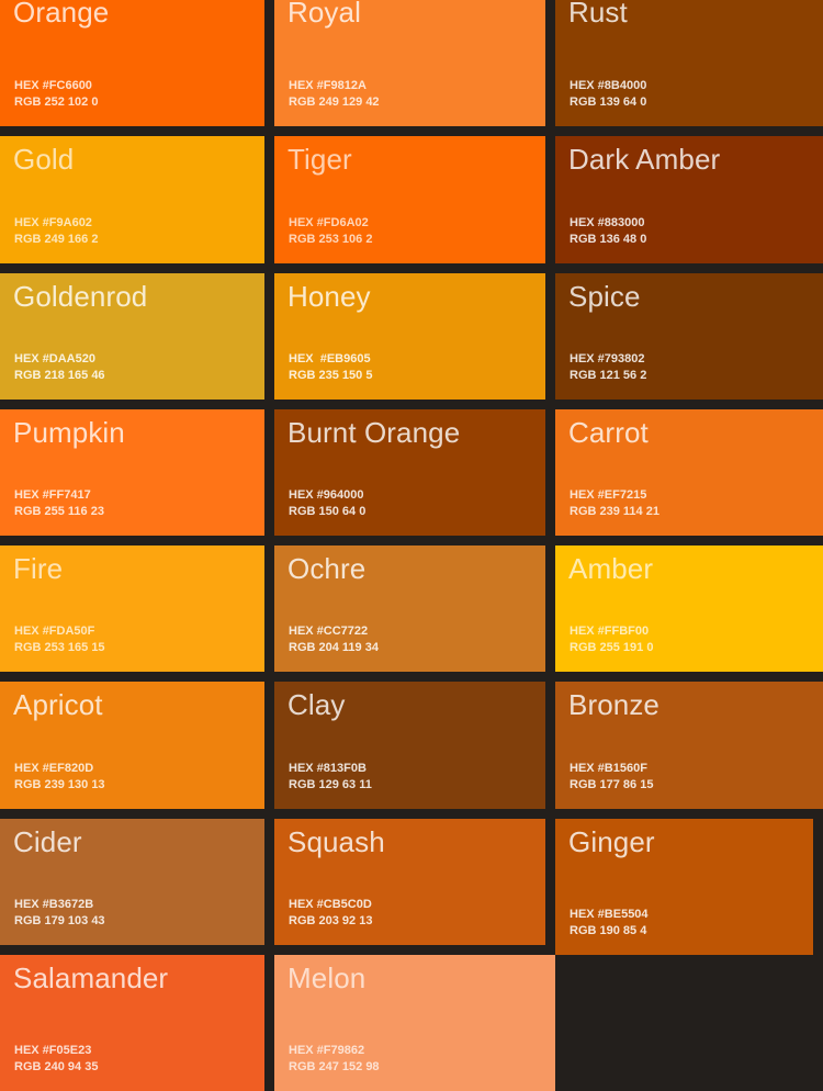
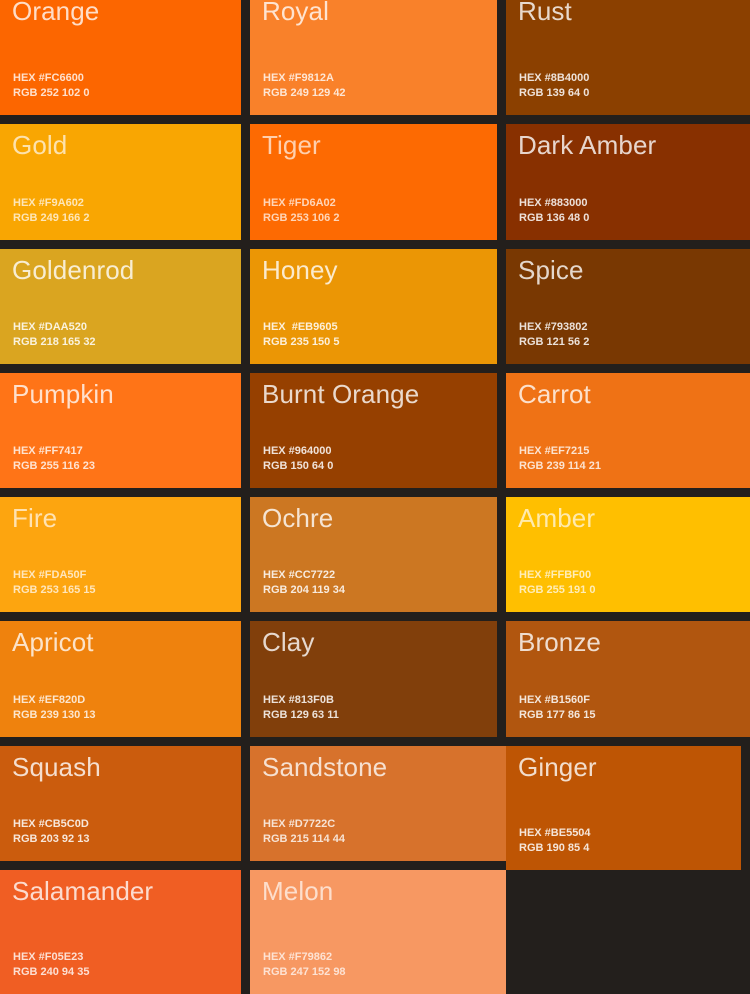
  Orange
  HEX #FC6600
  RGB 252 102 0
  Royal
  HEX #F9812A
  RGB 249 129 42
  Rust
  HEX #8B4000
  RGB 139 64 0
  Gold
  HEX #F9A602
  RGB 249 166 2
  Tiger
  HEX #FD6A02
  RGB 253 106 2
  Dark Amber
  HEX #883000
  RGB 136 48 0
  Goldenrod
  HEX #DAA520
- RGB 218 165 46
+ RGB 218 165 32
  Honey
  HEX #EB9605
  RGB 235 150 5
  Spice
  HEX #793802
  RGB 121 56 2
  Pumpkin
  HEX #FF7417
  RGB 255 116 23
  Burnt Orange
  HEX #964000
  RGB 150 64 0
  Carrot
  HEX #EF7215
  RGB 239 114 21
  Fire
  HEX #FDA50F
  RGB 253 165 15
  Ochre
  HEX #CC7722
  RGB 204 119 34
  Amber
  HEX #FFBF00
  RGB 255 191 0
  Apricot
  HEX #EF820D
  RGB 239 130 13
  Clay
  HEX #813F0B
  RGB 129 63 11
  Bronze
  HEX #B1560F
  RGB 177 86 15
- Cider
- HEX #B3672B
- RGB 179 103 43
  Squash
  HEX #CB5C0D
  RGB 203 92 13
+ Sandstone
+ HEX #D7722C
+ RGB 215 114 44
  Ginger
  HEX #BE5504
  RGB 190 85 4
  Salamander
  HEX #F05E23
  RGB 240 94 35
  Melon
  HEX #F79862
  RGB 247 152 98
